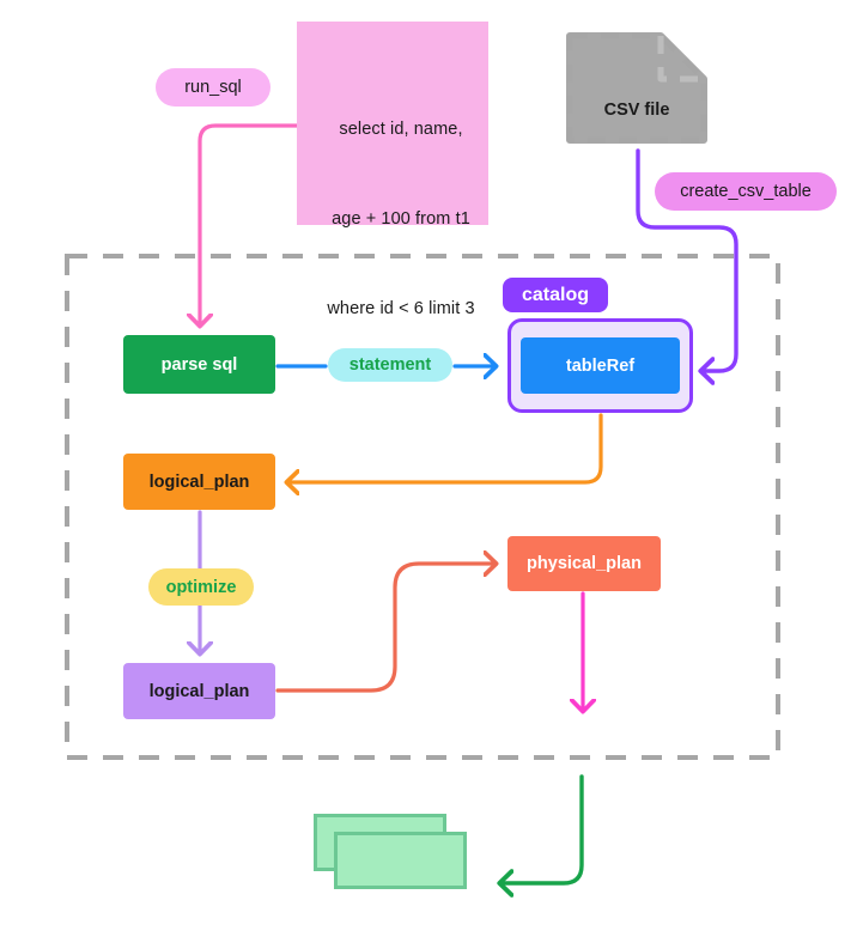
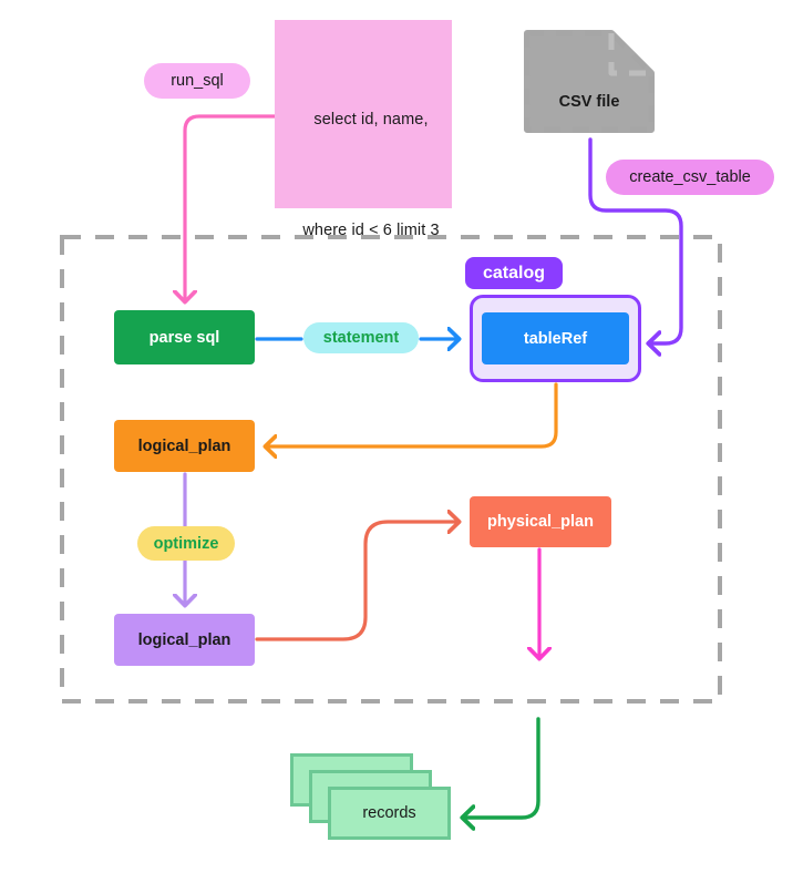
  select id, name,
- age + 100 from t1
  where id < 6 limit 3
  CSV file
  run_sql
  create_csv_table
  statement
  optimize
  parse sql
  catalog
  tableRef
  logical_plan
  logical_plan
  physical_plan
+ records
